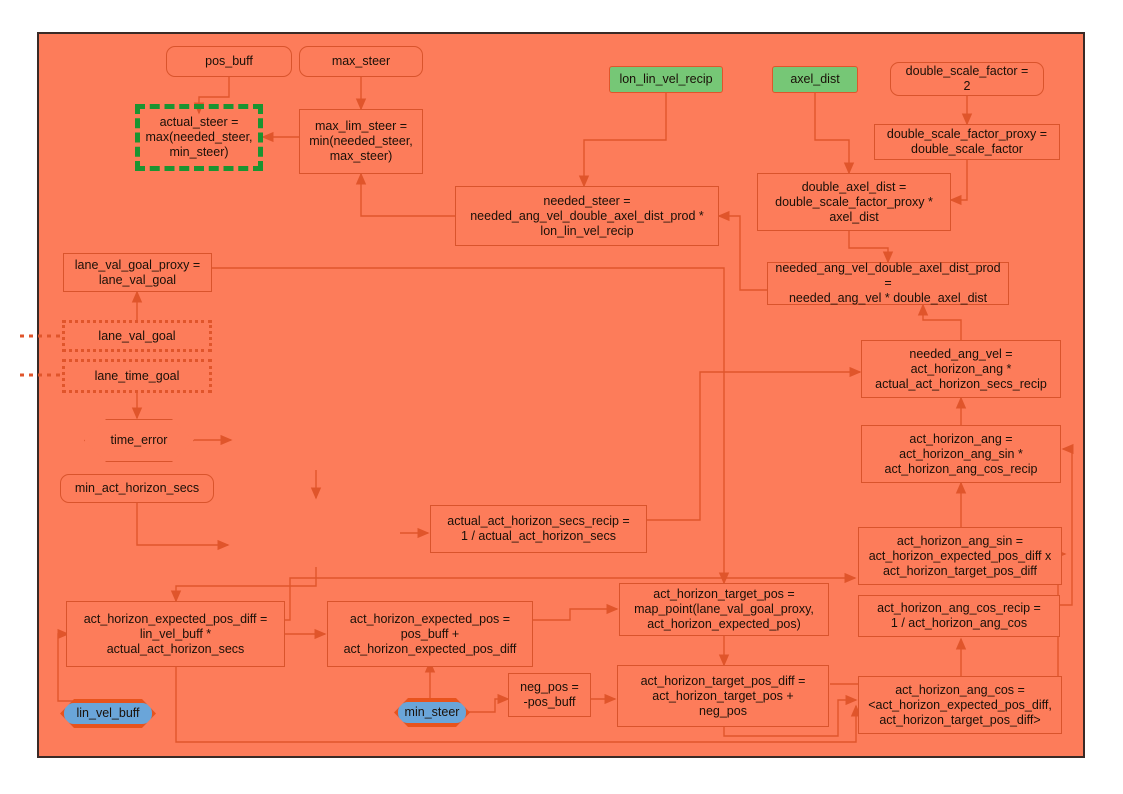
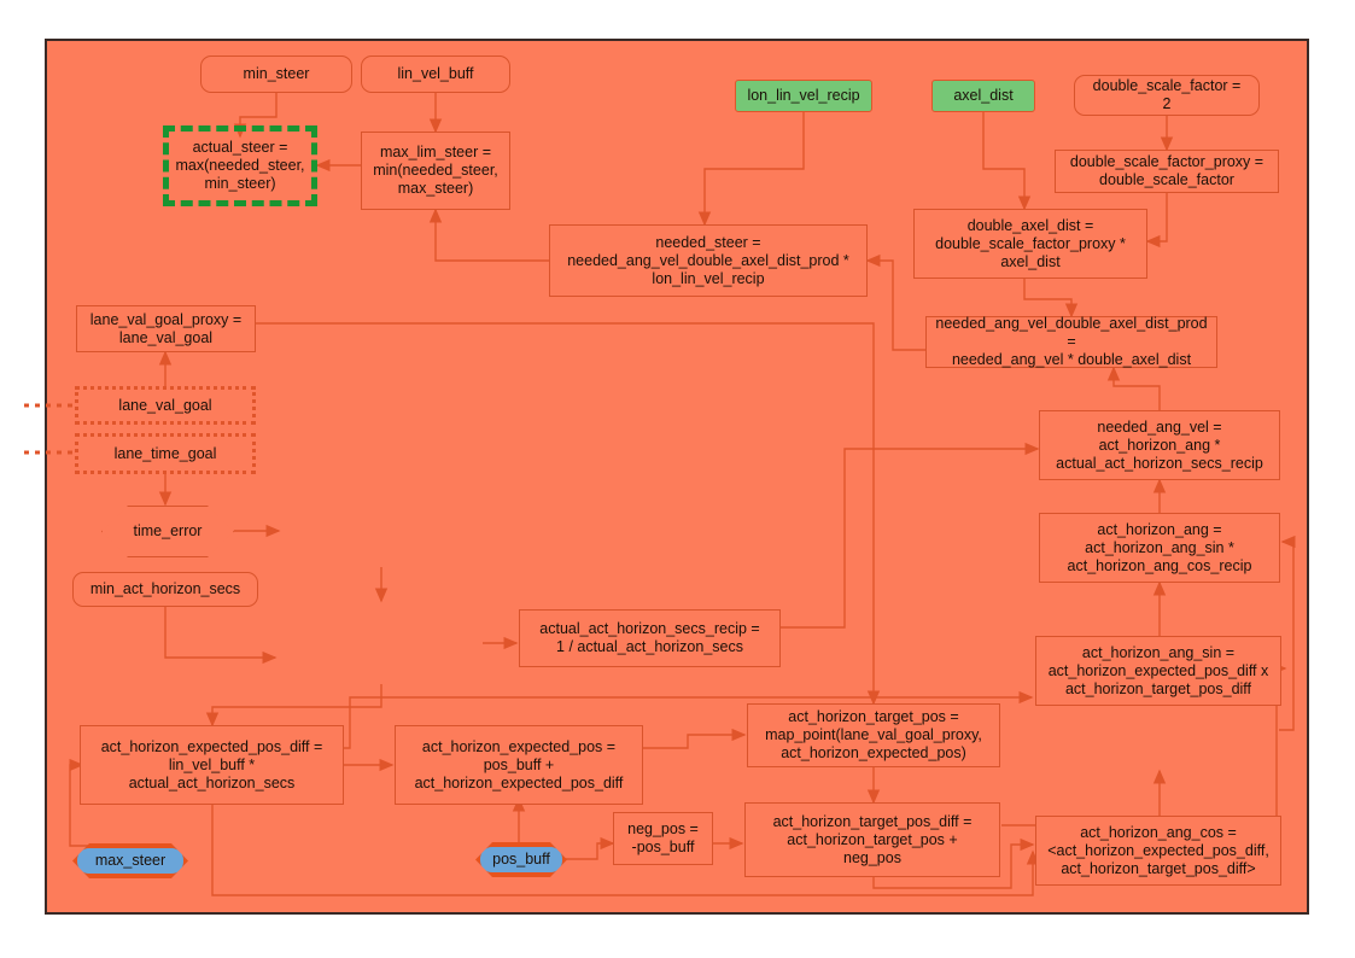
- pos_buff
+ min_steer
- max_steer
+ lin_vel_buff
  actual_steer =
  max(needed_steer,
  min_steer)
  max_lim_steer =
  min(needed_steer,
  max_steer)
  lon_lin_vel_recip
  axel_dist
  double_scale_factor =
  2
  double_scale_factor_proxy =
  double_scale_factor
  double_axel_dist =
  double_scale_factor_proxy *
  axel_dist
  needed_steer =
  needed_ang_vel_double_axel_dist_prod *
  lon_lin_vel_recip
  needed_ang_vel_double_axel_dist_prod =
  needed_ang_vel * double_axel_dist
  lane_val_goal_proxy =
  lane_val_goal
  lane_val_goal
  lane_time_goal
  time_error
  min_act_horizon_secs
  actual_act_horizon_secs_recip =
  1 / actual_act_horizon_secs
  needed_ang_vel =
  act_horizon_ang *
  actual_act_horizon_secs_recip
  act_horizon_ang =
  act_horizon_ang_sin *
  act_horizon_ang_cos_recip
  act_horizon_ang_sin =
  act_horizon_expected_pos_diff x
  act_horizon_target_pos_diff
- act_horizon_ang_cos_recip =
- 1 / act_horizon_ang_cos
  act_horizon_ang_cos =
  <act_horizon_expected_pos_diff,
  act_horizon_target_pos_diff>
  act_horizon_expected_pos_diff =
  lin_vel_buff *
  actual_act_horizon_secs
  act_horizon_expected_pos =
  pos_buff +
  act_horizon_expected_pos_diff
  act_horizon_target_pos =
  map_point(lane_val_goal_proxy,
  act_horizon_expected_pos)
  act_horizon_target_pos_diff =
  act_horizon_target_pos +
  neg_pos
  neg_pos =
  -pos_buff
- lin_vel_buff
+ max_steer
- min_steer
+ pos_buff
